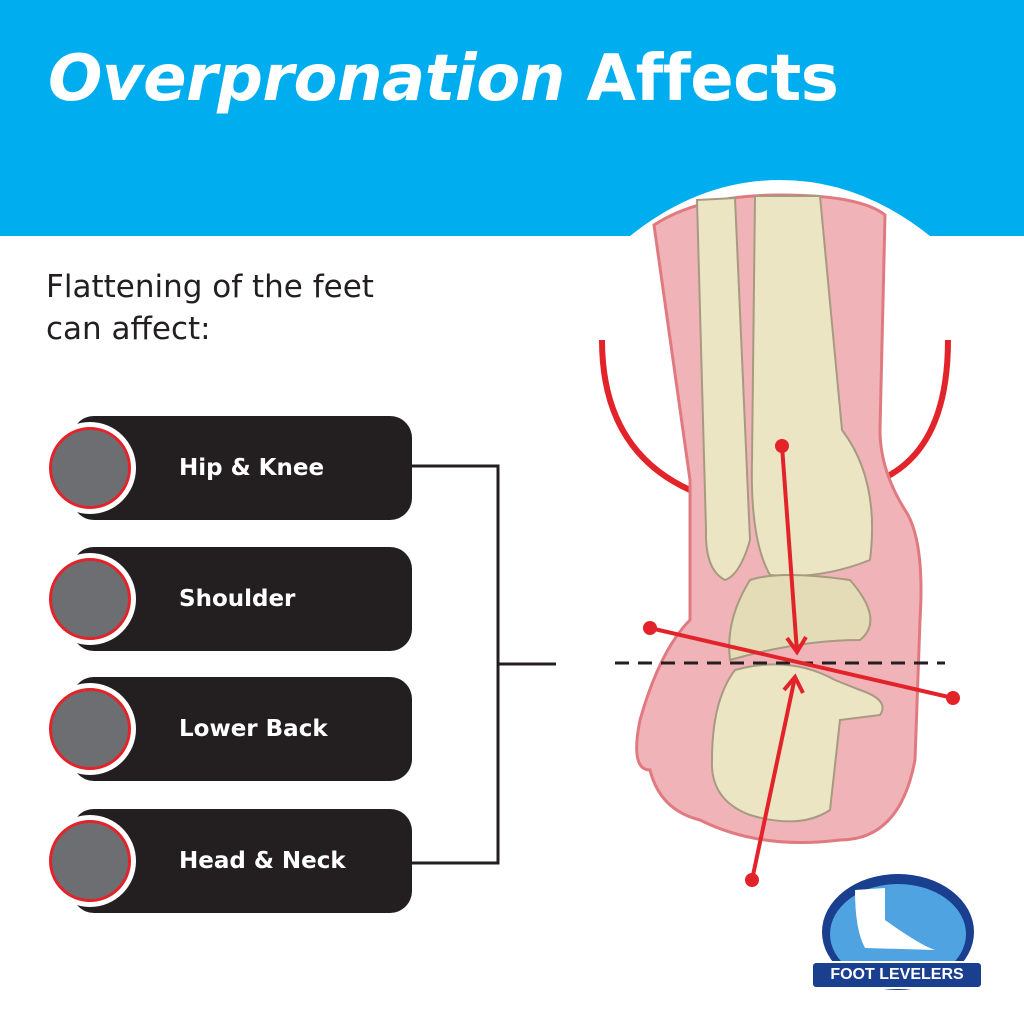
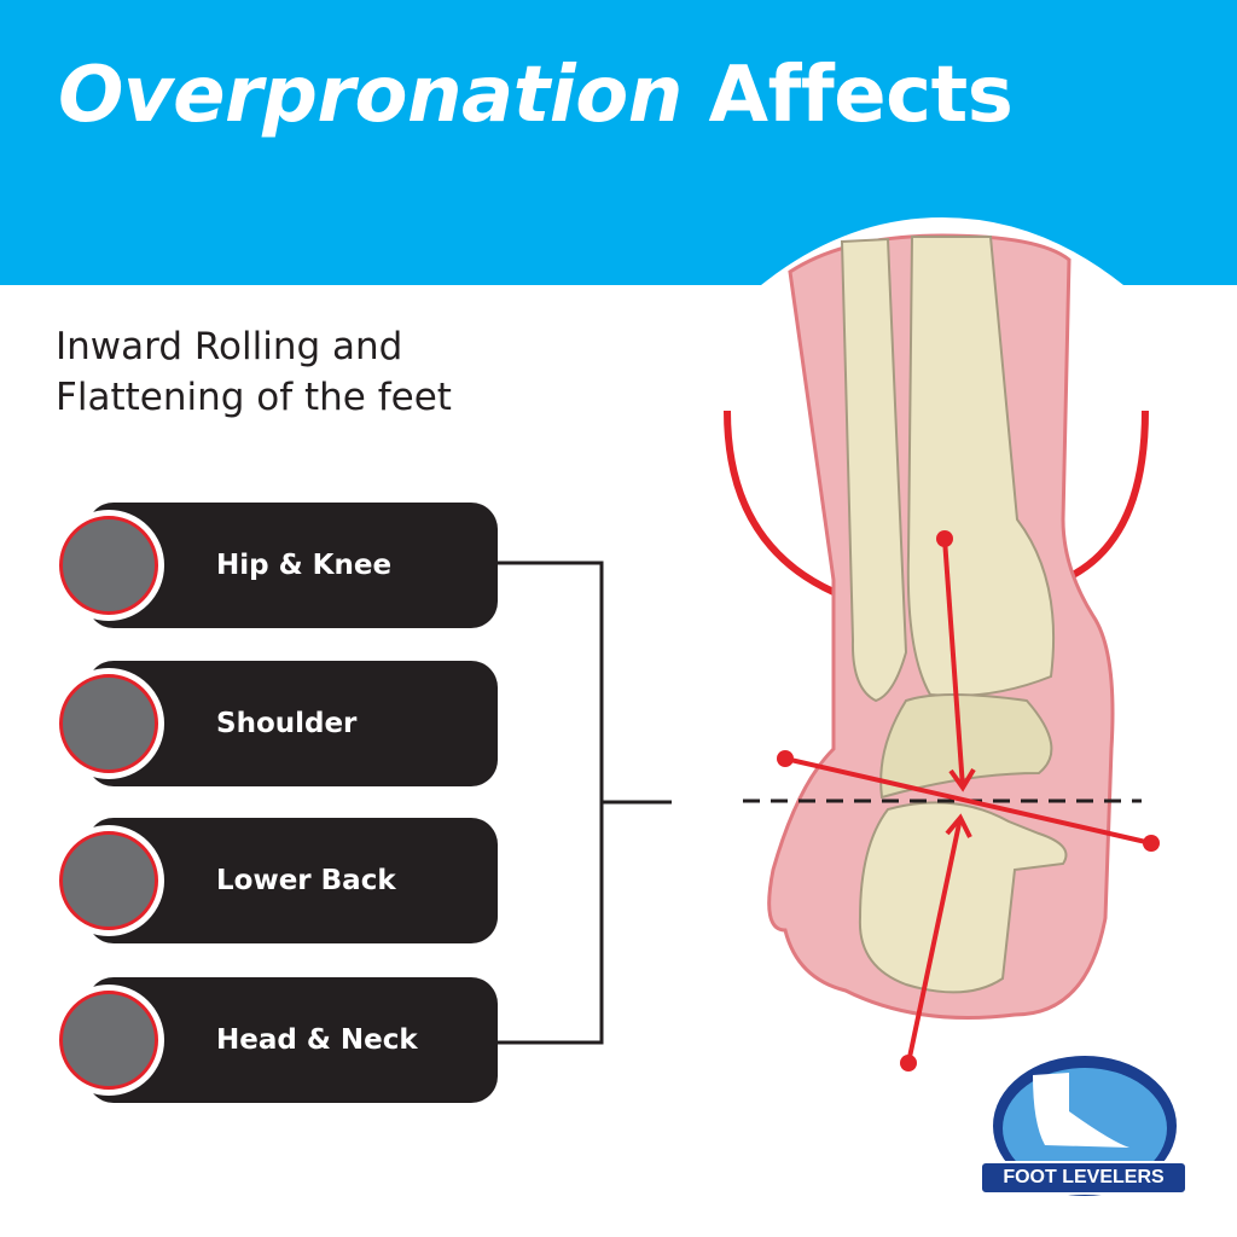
  Overpronation Affects
  FOOT LEVELERS
+ Inward Rolling and
  Flattening of the feet
- can affect:
  Hip & Knee
  Shoulder
  Lower Back
  Head & Neck
